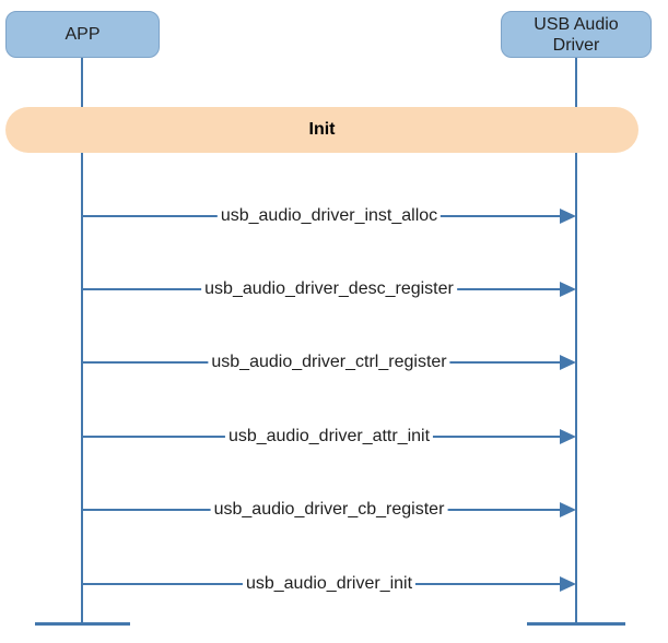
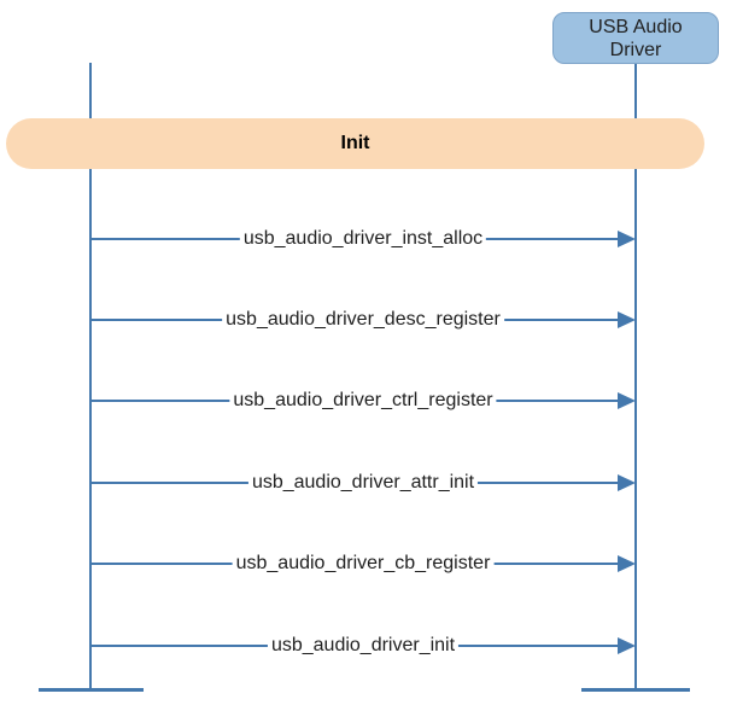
- APP
  USB Audio Driver
  Init
  usb_audio_driver_inst_alloc
  usb_audio_driver_desc_register
  usb_audio_driver_ctrl_register
  usb_audio_driver_attr_init
  usb_audio_driver_cb_register
  usb_audio_driver_init
